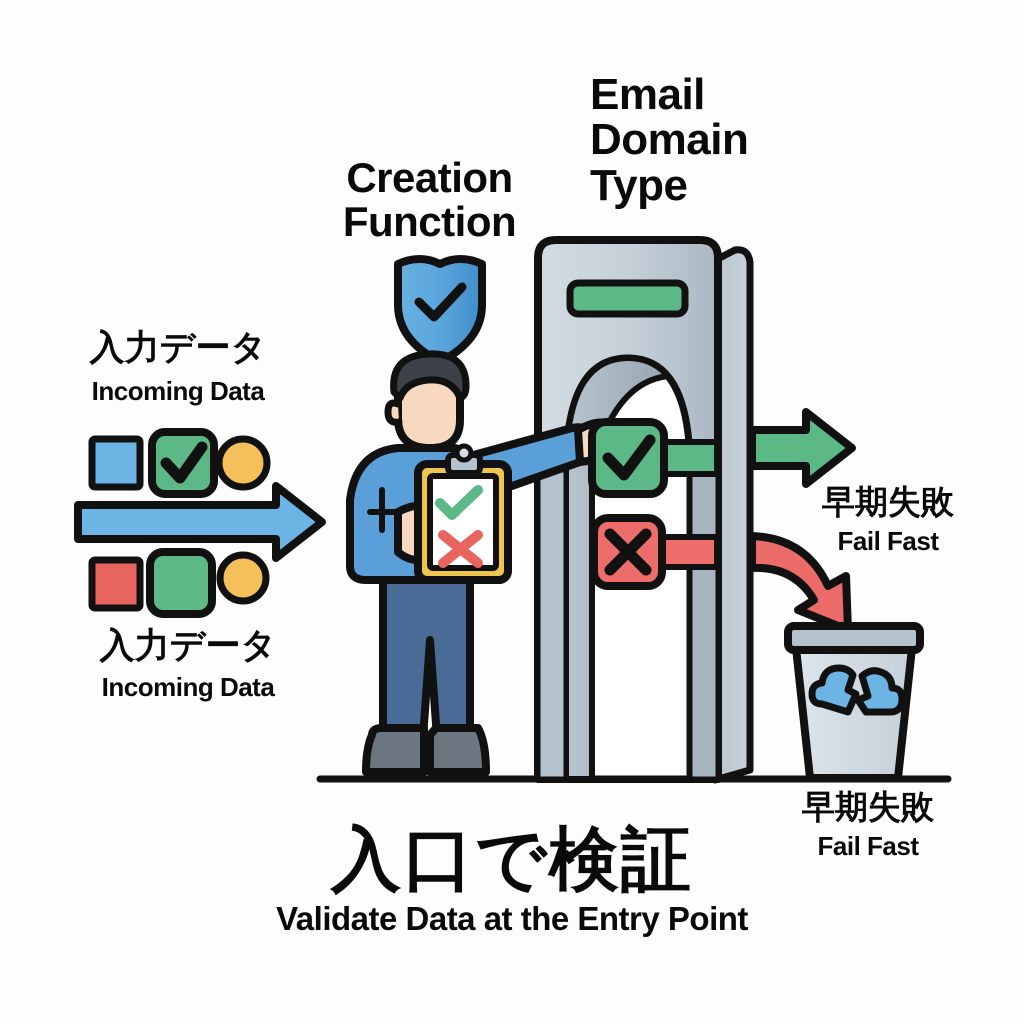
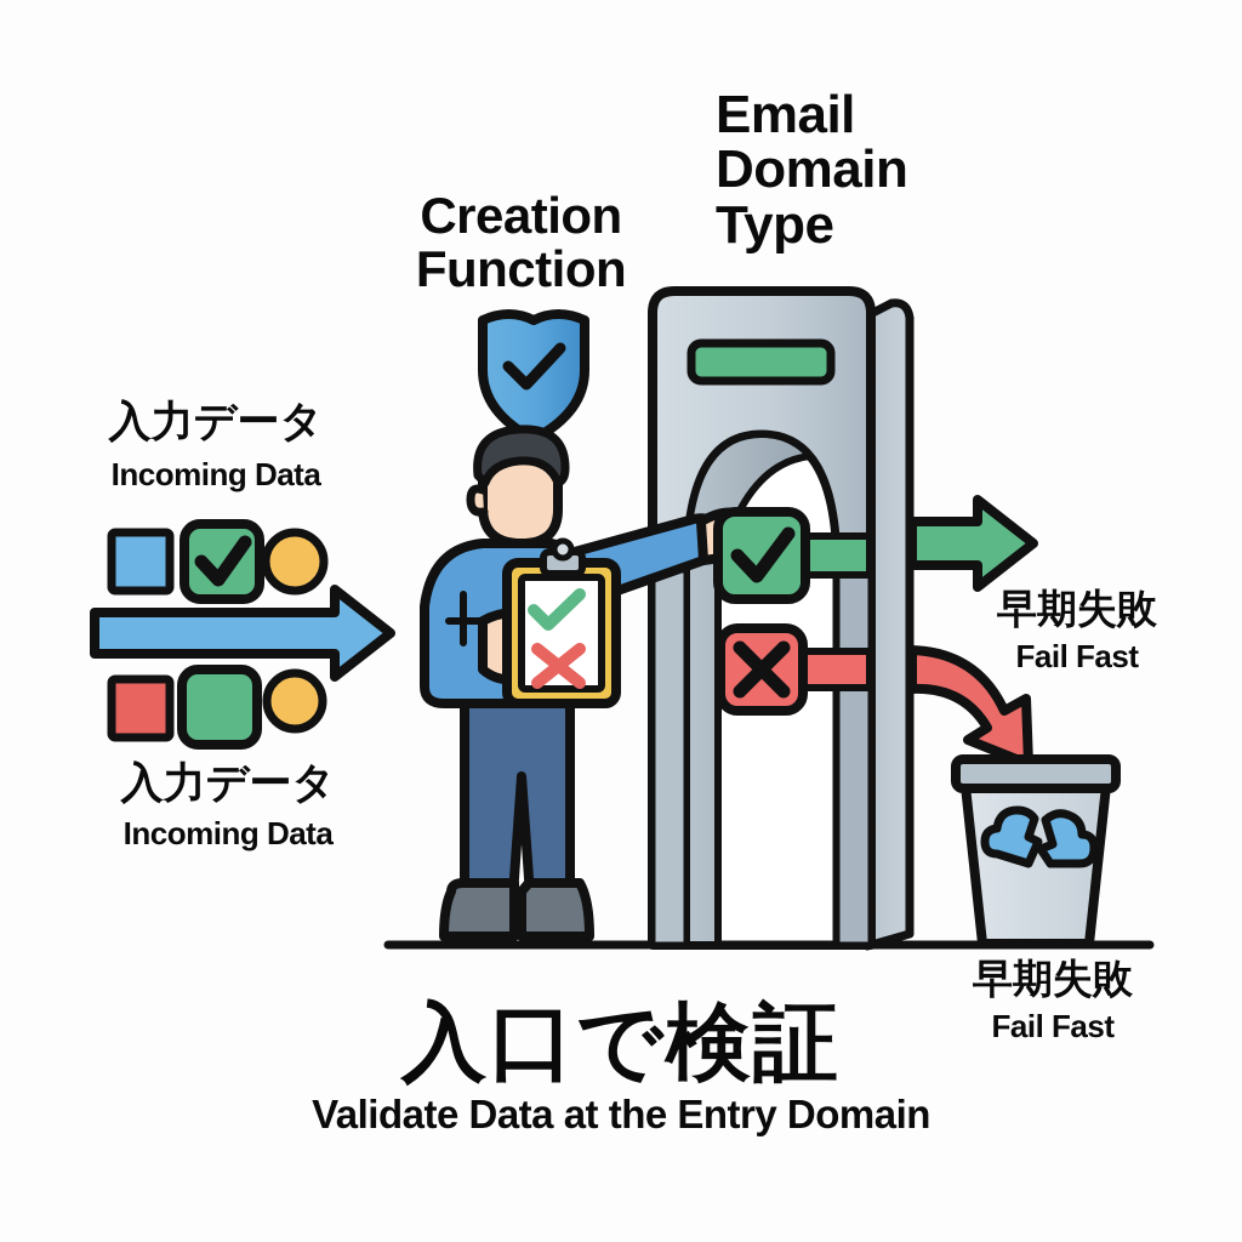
  Creation
  Function
  Email
  Domain
  Type
  入力データ
  Incoming Data
  入力データ
  Incoming Data
  早期失敗
  Fail Fast
  早期失敗
  Fail Fast
  入口で検証
- Validate Data at the Entry Point
+ Validate Data at the Entry Domain
